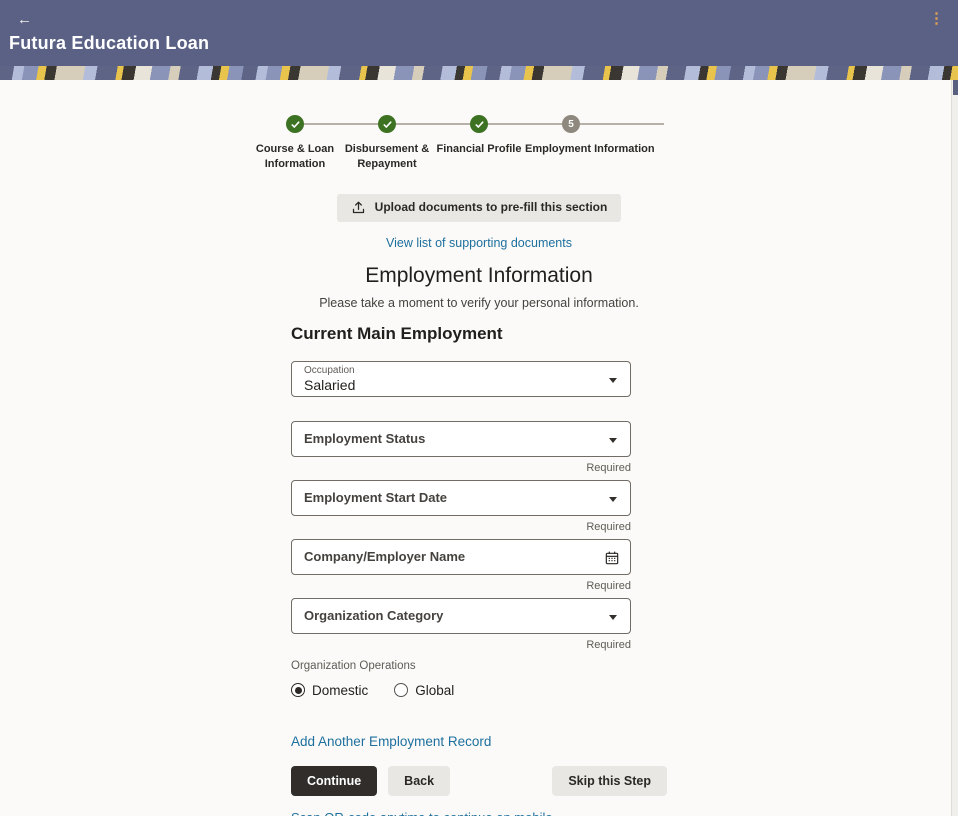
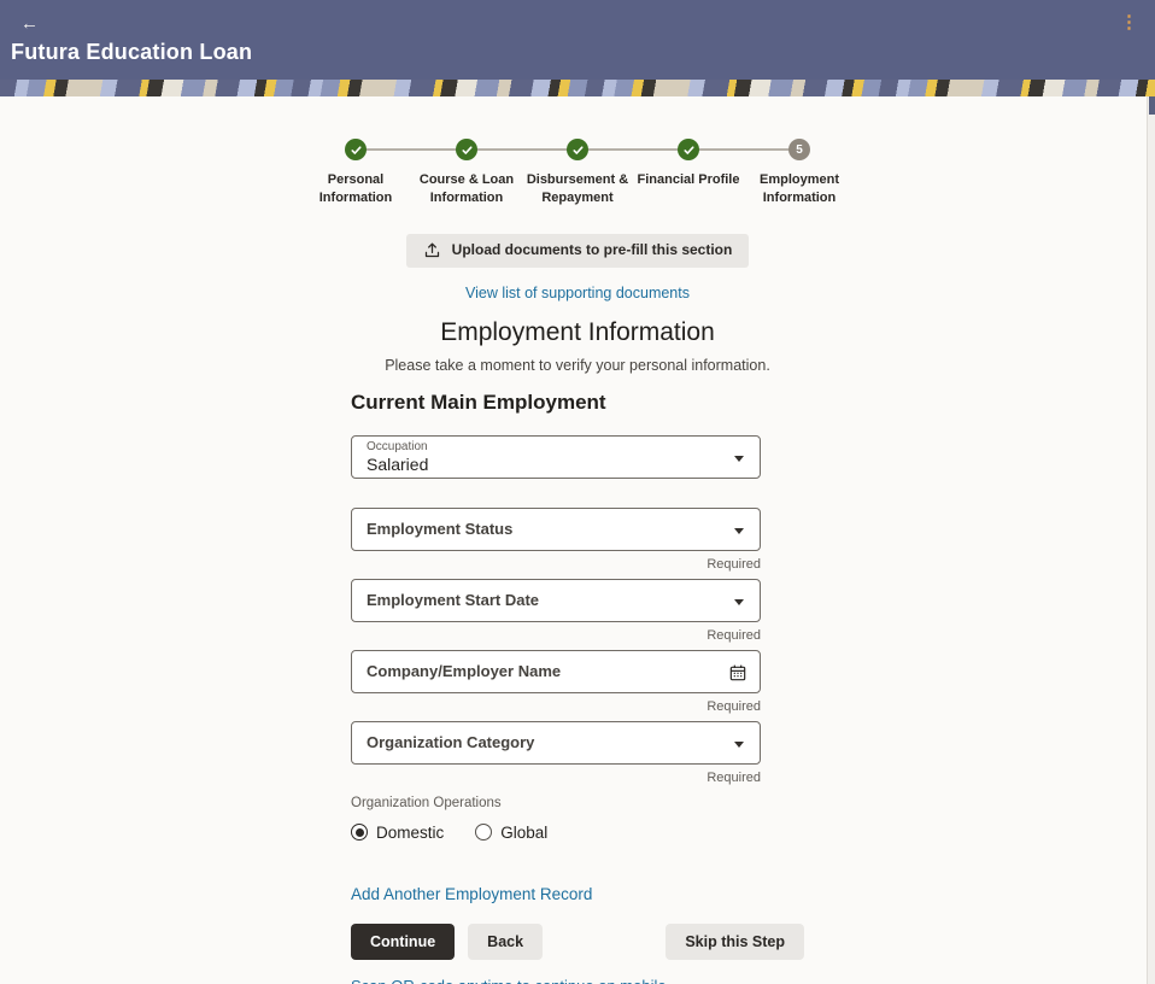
  ←
  Futura Education Loan
  ⋮
+ Personal Information
  Course & Loan Information
  Disbursement & Repayment
  Financial Profile
  5
  Employment Information
  Upload documents to pre-fill this section
  View list of supporting documents
  Employment Information
  Please take a moment to verify your personal information.
  Current Main Employment
  Occupation
  Salaried
  Employment Status
  Required
  Employment Start Date
  Required
  Company/Employer Name
  Required
  Organization Category
  Required
  Organization Operations
  Domestic
  Global
  Add Another Employment Record
  Continue
  Back
  Skip this Step
